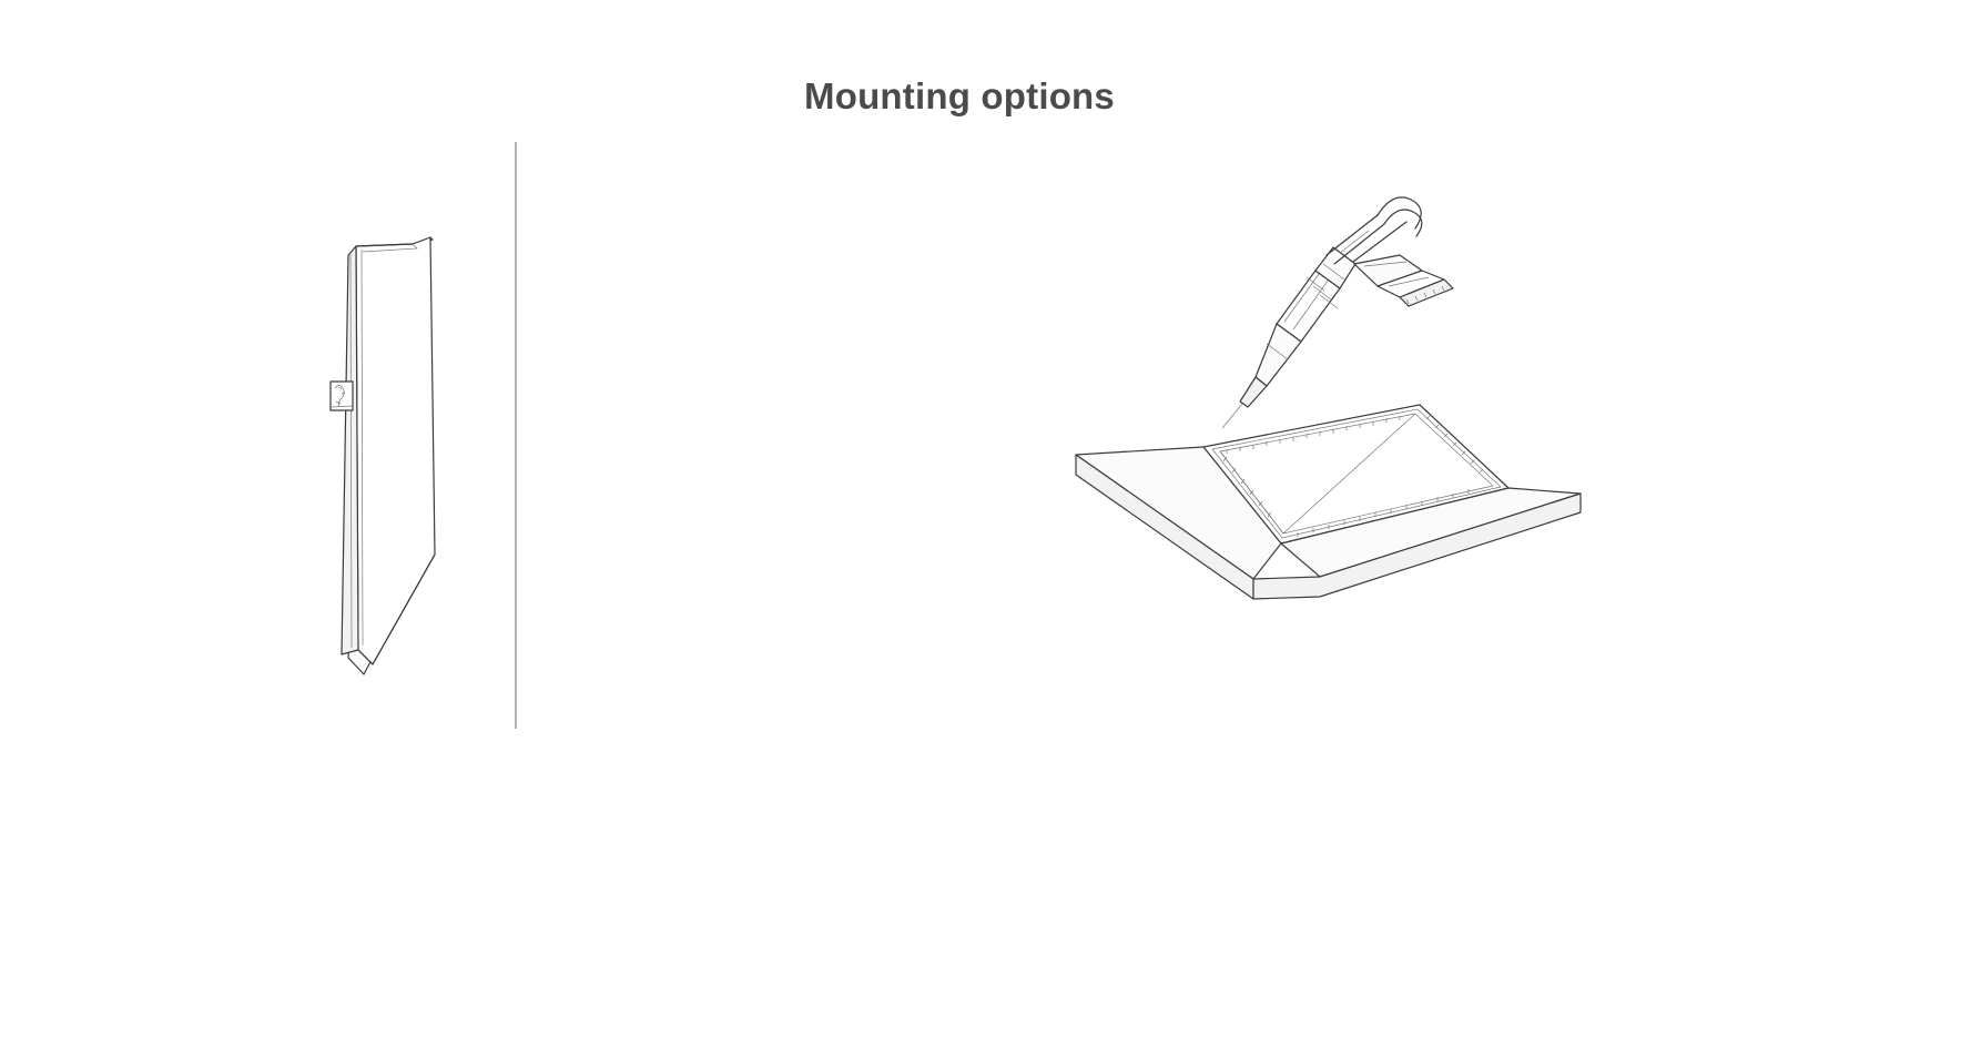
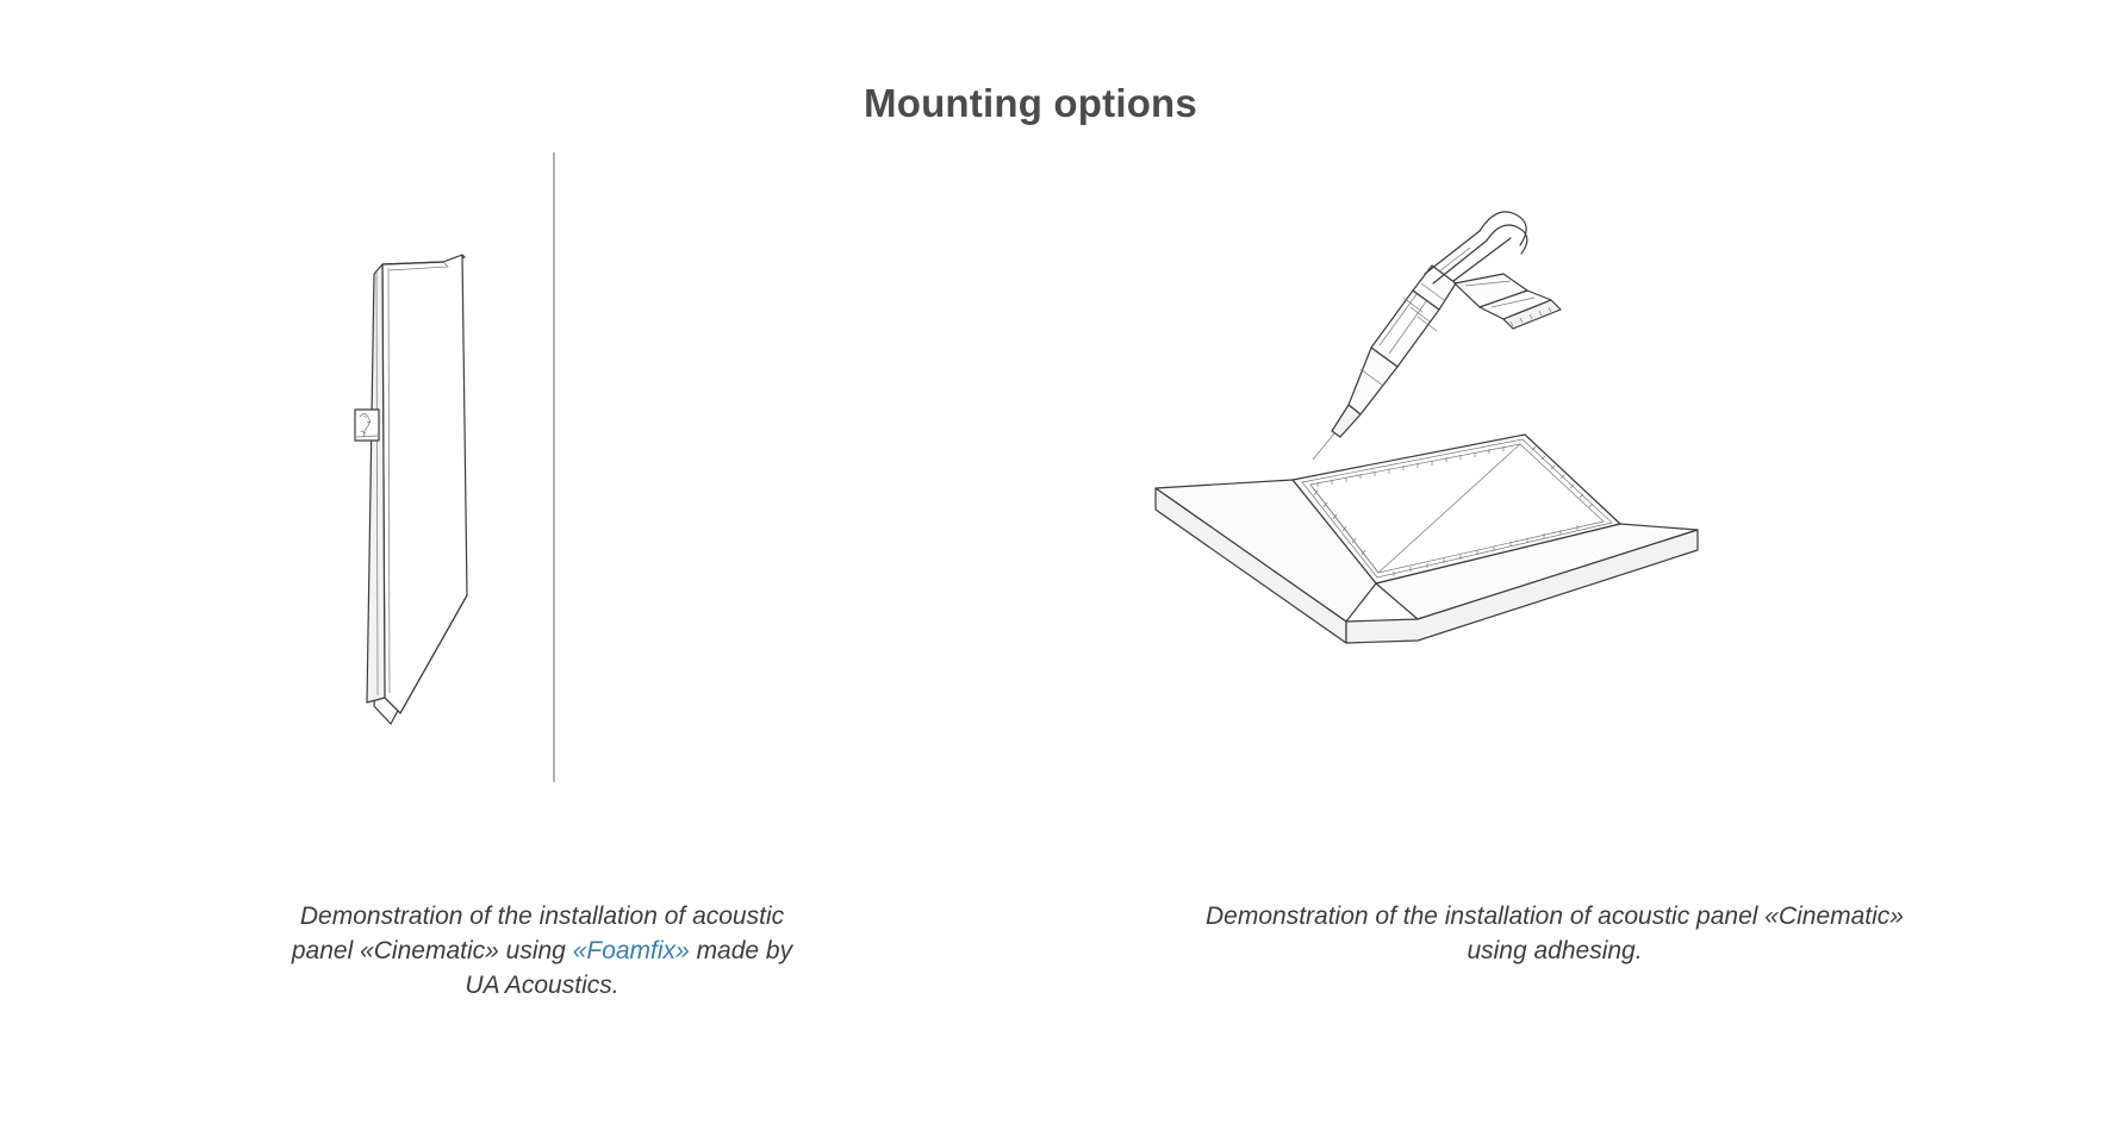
  Mounting options
+ Demonstration of the installation of acoustic panel «Cinematic» using «Foamfix» made by UA Acoustics.
+ Demonstration of the installation of acoustic panel «Cinematic» using adhesing.
